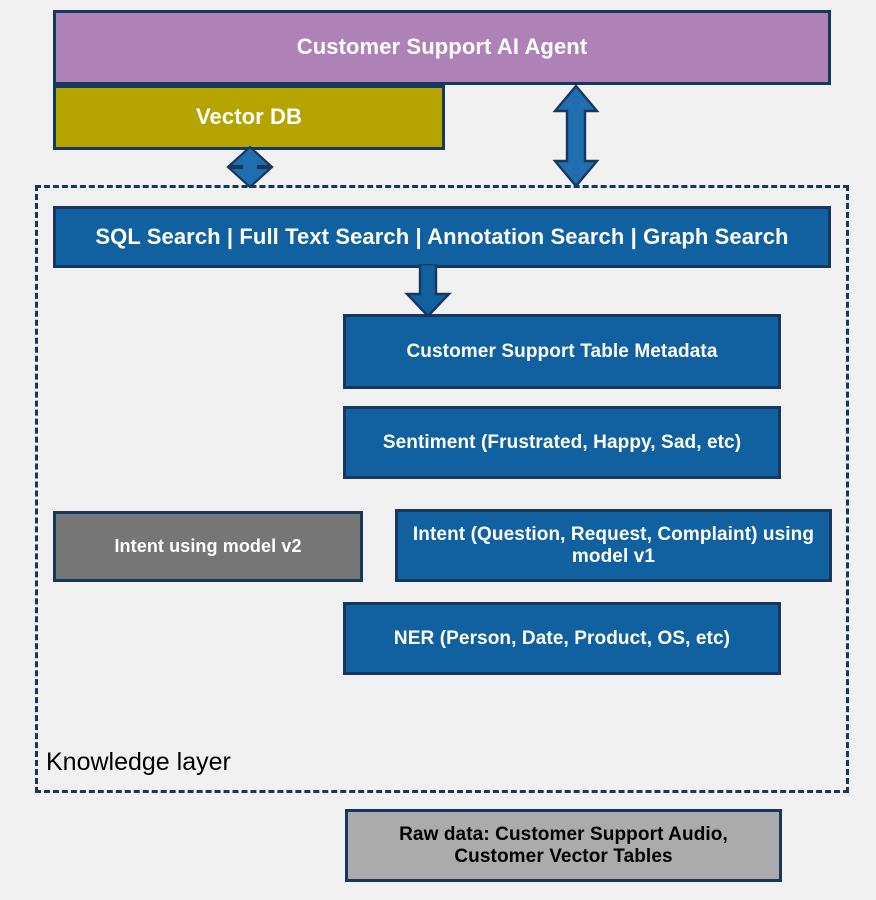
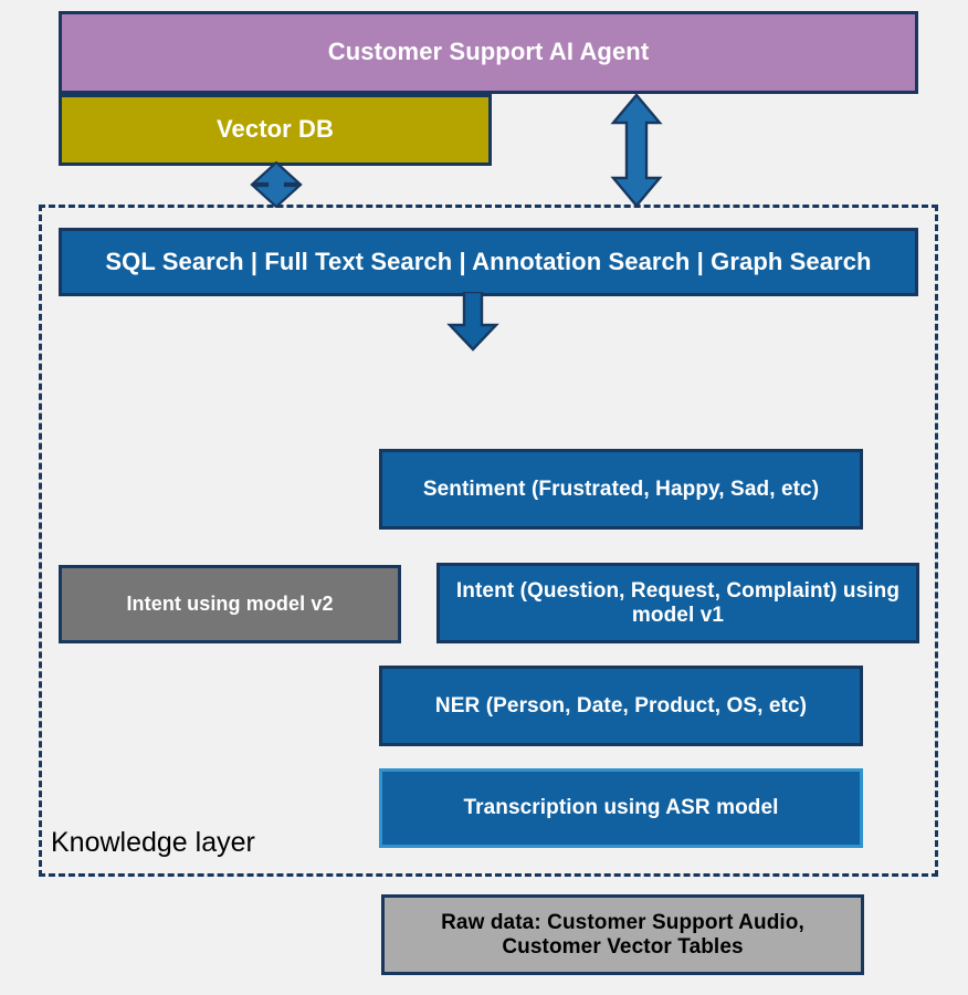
  Customer Support AI Agent
  Vector DB
  Knowledge layer
  SQL Search | Full Text Search | Annotation Search | Graph Search
- Customer Support Table Metadata
  Sentiment (Frustrated, Happy, Sad, etc)
  Intent using model v2
  Intent (Question, Request, Complaint) using model v1
  NER (Person, Date, Product, OS, etc)
+ Transcription using ASR model
  Raw data: Customer Support Audio, Customer Vector Tables
